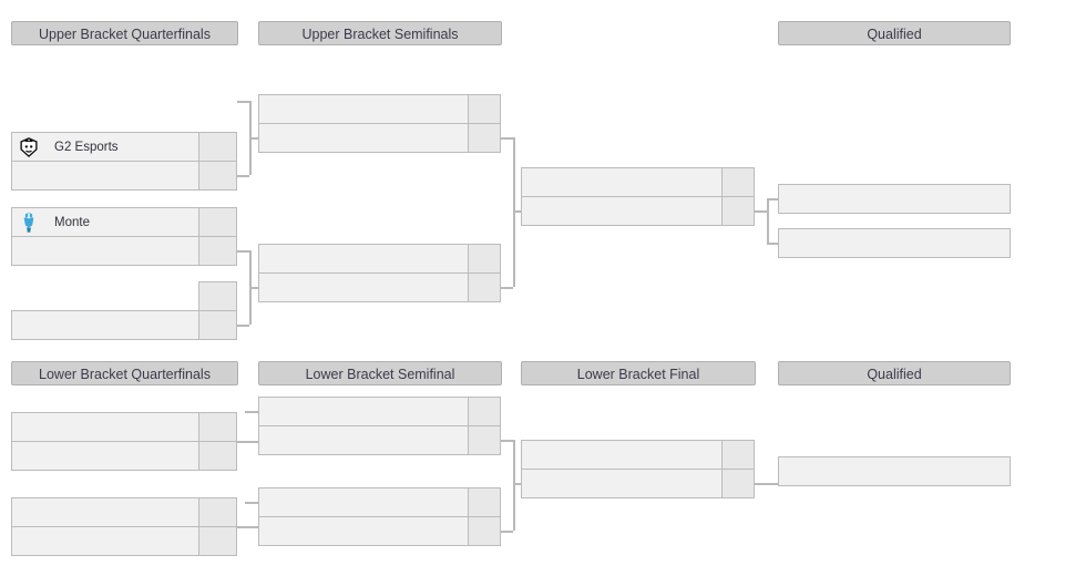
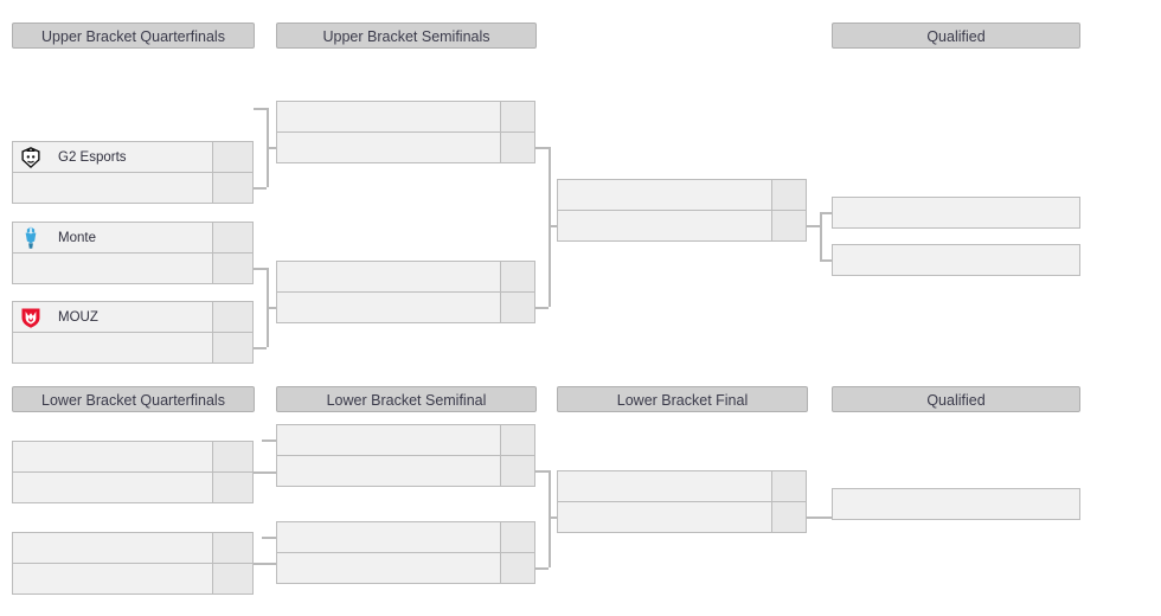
  Upper Bracket Quarterfinals
  Upper Bracket Semifinals
  Qualified
  G2 Esports
  Monte
+ MOUZ
  Lower Bracket Quarterfinals
  Lower Bracket Semifinal
  Lower Bracket Final
  Qualified
